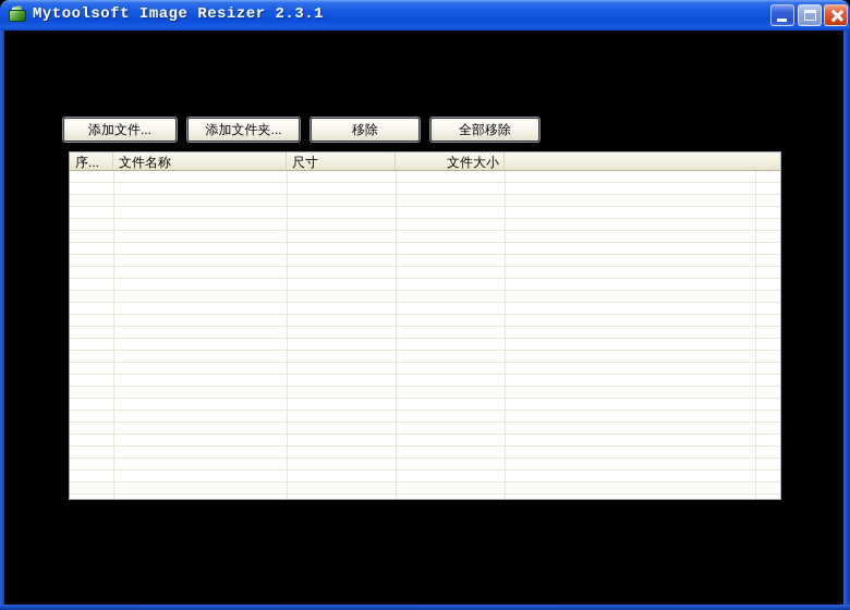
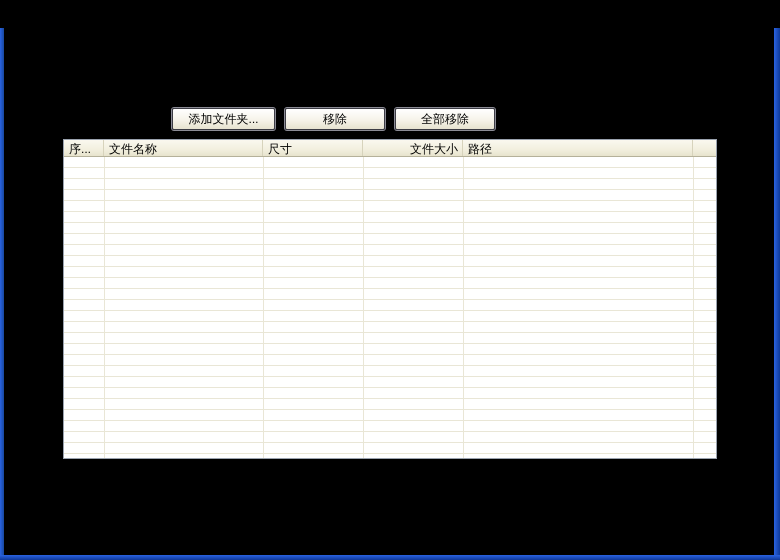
- Mytoolsoft Image Resizer 2.3.1
- 添加文件...
  添加文件夹...
  移除
  全部移除
  序...
  文件名称
  尺寸
  文件大小
+ 路径
